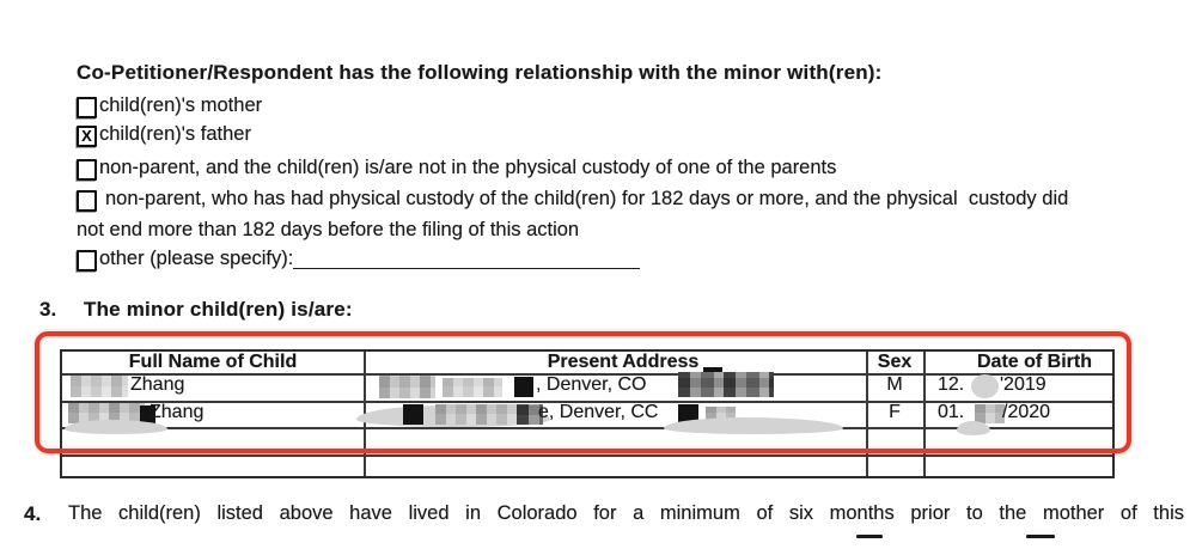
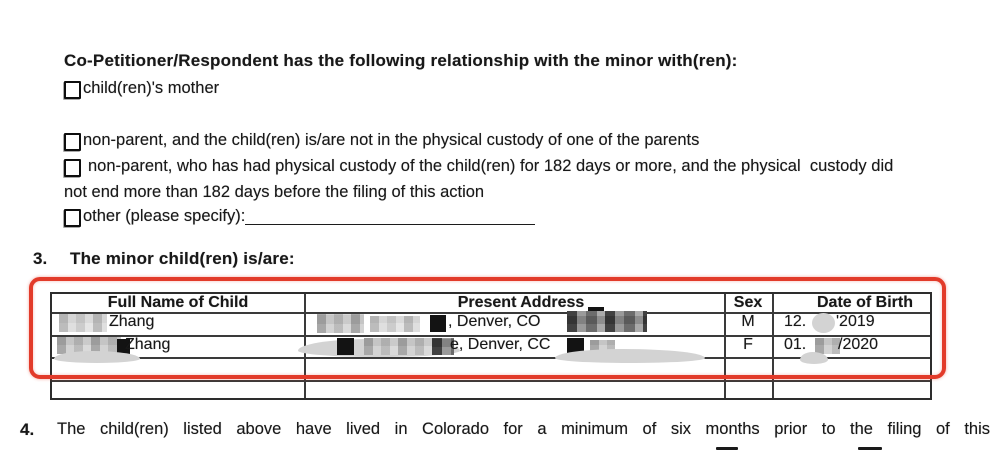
  Co-Petitioner/Respondent has the following relationship with the minor with(ren):
  child(ren)'s mother
- child(ren)'s father
  non-parent, and the child(ren) is/are not in the physical custody of one of the parents
  non-parent, who has had physical custody of the child(ren) for 182 days or more, and the physical custody did
  not end more than 182 days before the filing of this action
  other (please specify):
  3.
  The minor child(ren) is/are:
  Full Name of Child
  Present Address
  Sex
  Date of Birth
  Zhang
  , Denver, CO
  M
  12.
  '2019
  Zhang
  e, Denver, CC
  F
  01.
  /2020
  4.
- The child(ren) listed above have lived in Colorado for a minimum of six months prior to the mother of this
+ The child(ren) listed above have lived in Colorado for a minimum of six months prior to the filing of this
